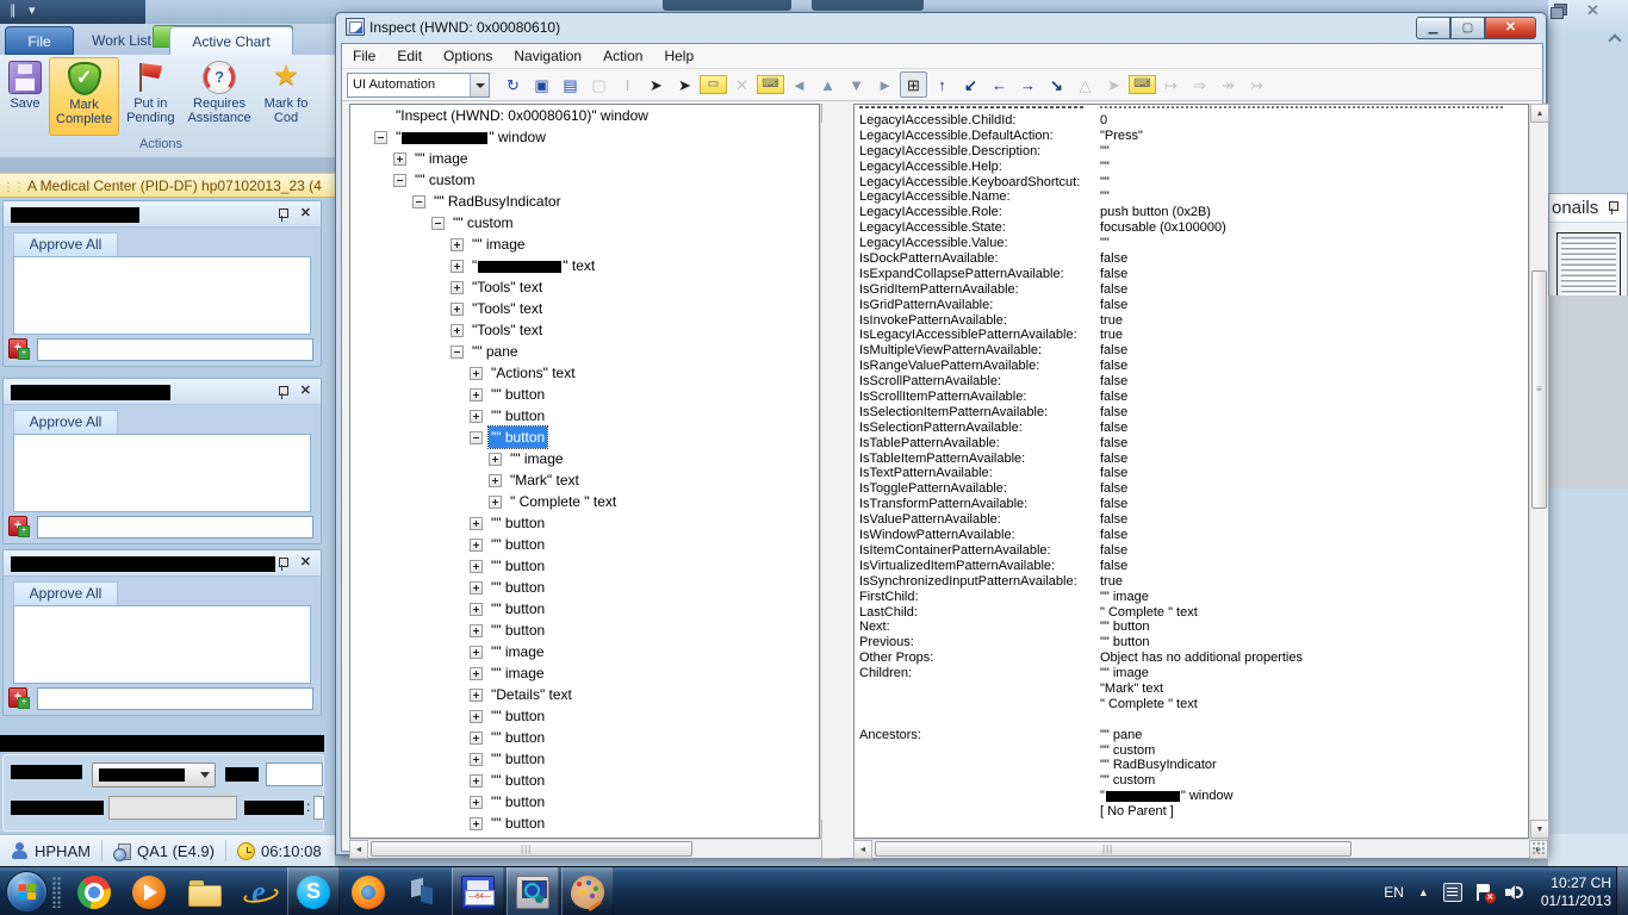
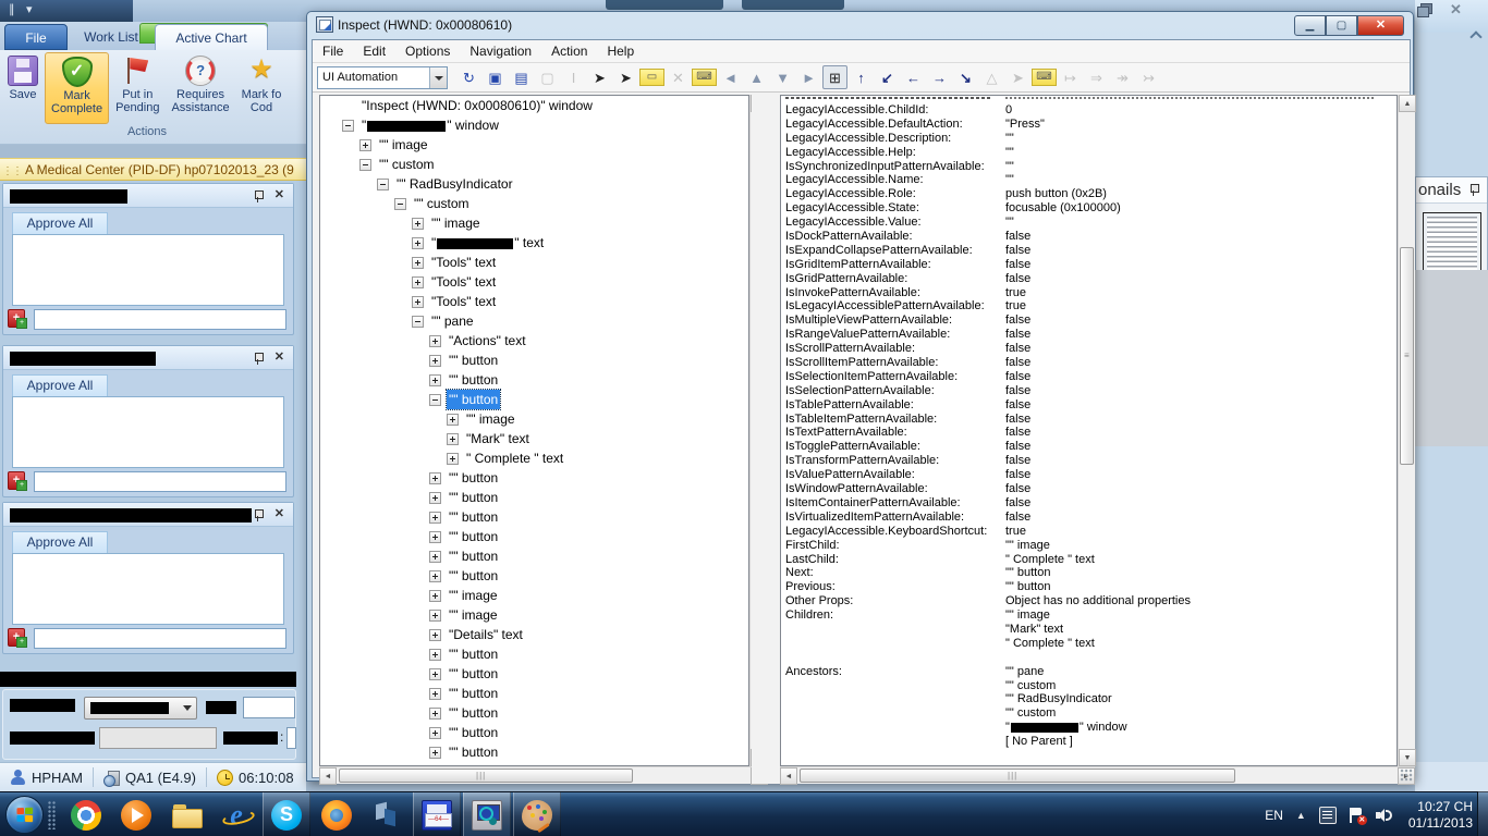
  ∥
  ▾
  File
  Work List
  Active Chart
  Save
  ✓
  Mark
  Complete
  Put in
  Pending
  Requires
  Assistance
  ★
  Mark fo
  Cod
  Actions
- ⋮⋮ A Medical Center (PID-DF) hp07102013_23 (4
+ ⋮⋮ A Medical Center (PID-DF) hp07102013_23 (9
  ✕
  Approve All
  ✕
  Approve All
  ✕
  Approve All
  :
  HPHAM
  QA1 (E4.9)
  06:10:08
  ✕
  onails
  Inspect (HWND: 0x00080610)
  ▁
  ▢
  ✕
  File
  Edit
  Options
  Navigation
  Action
  Help
  UI Automation
  ↻
  ▣
  ▤
  ▢
  I
  ➤
  ➤
  ▭
  ✕
  ⌨
  ◄
  ▲
  ▼
  ►
  ⊞
  ↑
  ↙
  ←
  →
  ↘
  △
  ➤
  ⌨
  ↦
  ⇒
  ↠
  ↣
  "Inspect (HWND: 0x00080610)" window
  " " window
  "" image
  "" custom
  "" RadBusyIndicator
  "" custom
  "" image
  " " text
  "Tools" text
  "Tools" text
  "Tools" text
  "" pane
  "Actions" text
  "" button
  "" button
  "" button
  "" image
  "Mark" text
  " Complete " text
  "" button
  "" button
  "" button
  "" button
  "" button
  "" button
  "" image
  "" image
  "Details" text
  "" button
  "" button
  "" button
  "" button
  "" button
  "" button
  |||
  LegacyIAccessible.ChildId:
  0
  LegacyIAccessible.DefaultAction:
  "Press"
  LegacyIAccessible.Description:
  ""
  LegacyIAccessible.Help:
  ""
- LegacyIAccessible.KeyboardShortcut:
+ IsSynchronizedInputPatternAvailable:
  ""
  LegacyIAccessible.Name:
  ""
  LegacyIAccessible.Role:
  push button (0x2B)
  LegacyIAccessible.State:
  focusable (0x100000)
  LegacyIAccessible.Value:
  ""
  IsDockPatternAvailable:
  false
  IsExpandCollapsePatternAvailable:
  false
  IsGridItemPatternAvailable:
  false
  IsGridPatternAvailable:
  false
  IsInvokePatternAvailable:
  true
  IsLegacyIAccessiblePatternAvailable:
  true
  IsMultipleViewPatternAvailable:
  false
  IsRangeValuePatternAvailable:
  false
  IsScrollPatternAvailable:
  false
  IsScrollItemPatternAvailable:
  false
  IsSelectionItemPatternAvailable:
  false
  IsSelectionPatternAvailable:
  false
  IsTablePatternAvailable:
  false
  IsTableItemPatternAvailable:
  false
  IsTextPatternAvailable:
  false
  IsTogglePatternAvailable:
  false
  IsTransformPatternAvailable:
  false
  IsValuePatternAvailable:
  false
  IsWindowPatternAvailable:
  false
  IsItemContainerPatternAvailable:
  false
  IsVirtualizedItemPatternAvailable:
  false
- IsSynchronizedInputPatternAvailable:
+ LegacyIAccessible.KeyboardShortcut:
  true
  FirstChild:
  "" image
  LastChild:
  " Complete " text
  Next:
  "" button
  Previous:
  "" button
  Other Props:
  Object has no additional properties
  Children:
  "" image
  "Mark" text
  " Complete " text
  Ancestors:
  "" pane
  "" custom
  "" RadBusyIndicator
  "" custom
  " " window
  [ No Parent ]
  ≡
  |||
  e
  S
  EN
  ▲
  10:27 CH
  01/11/2013
